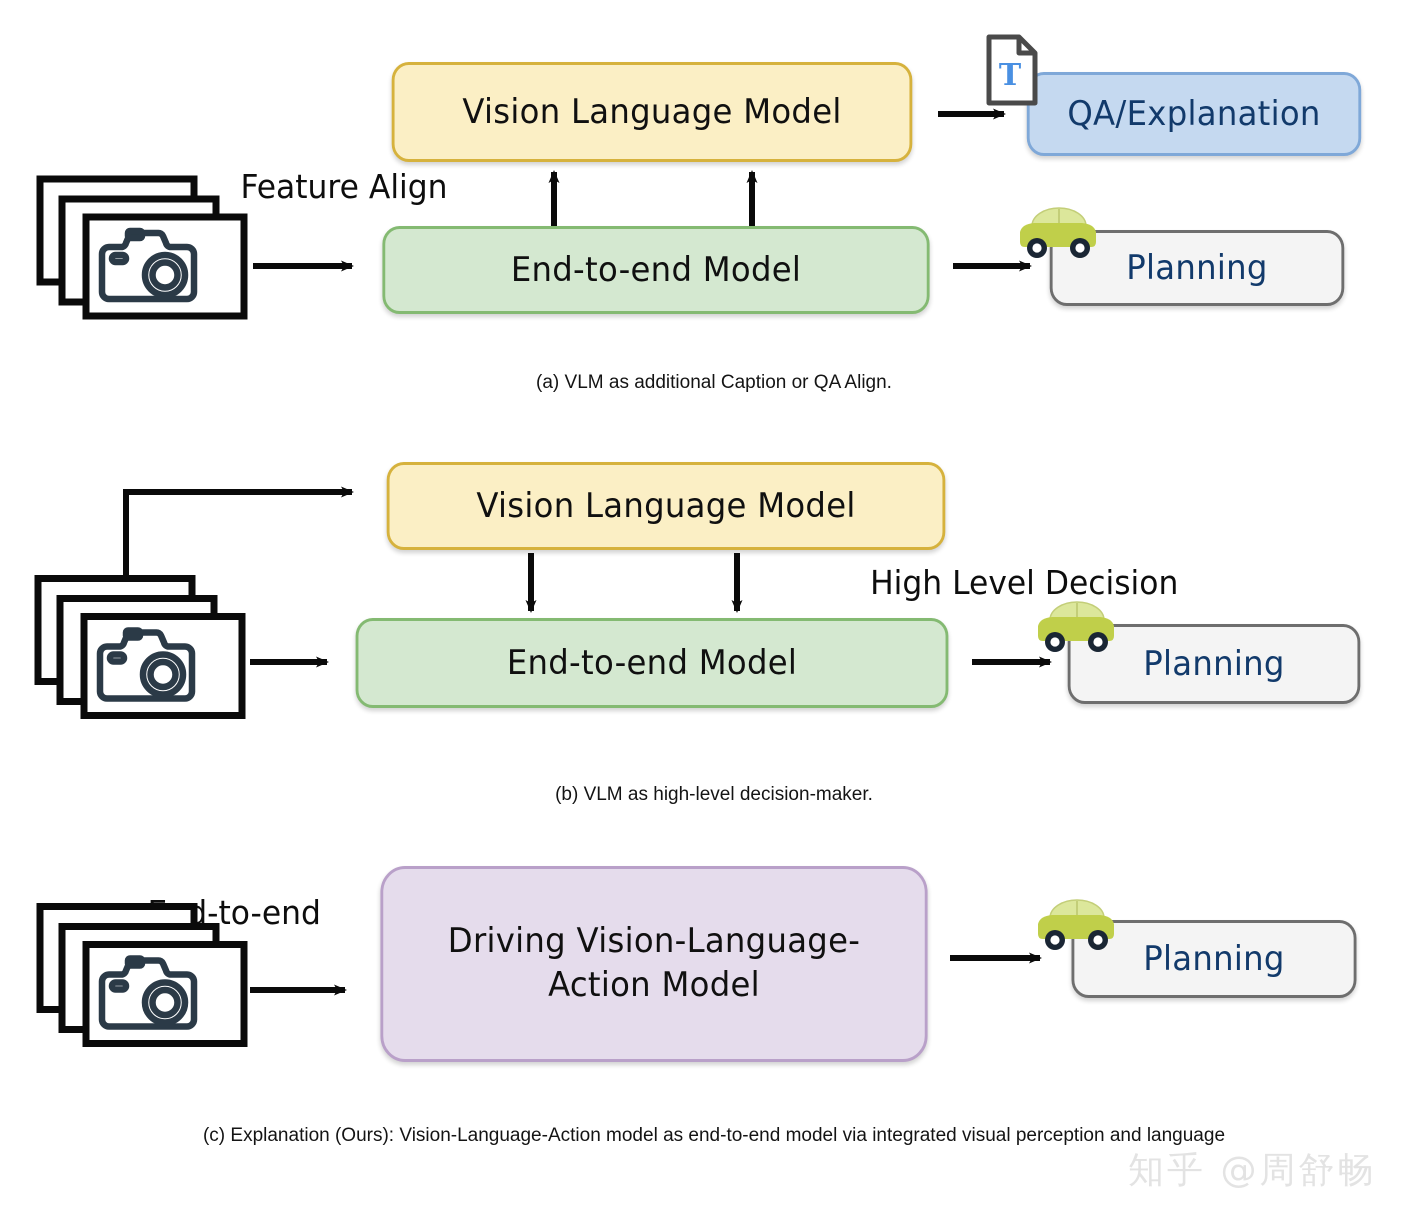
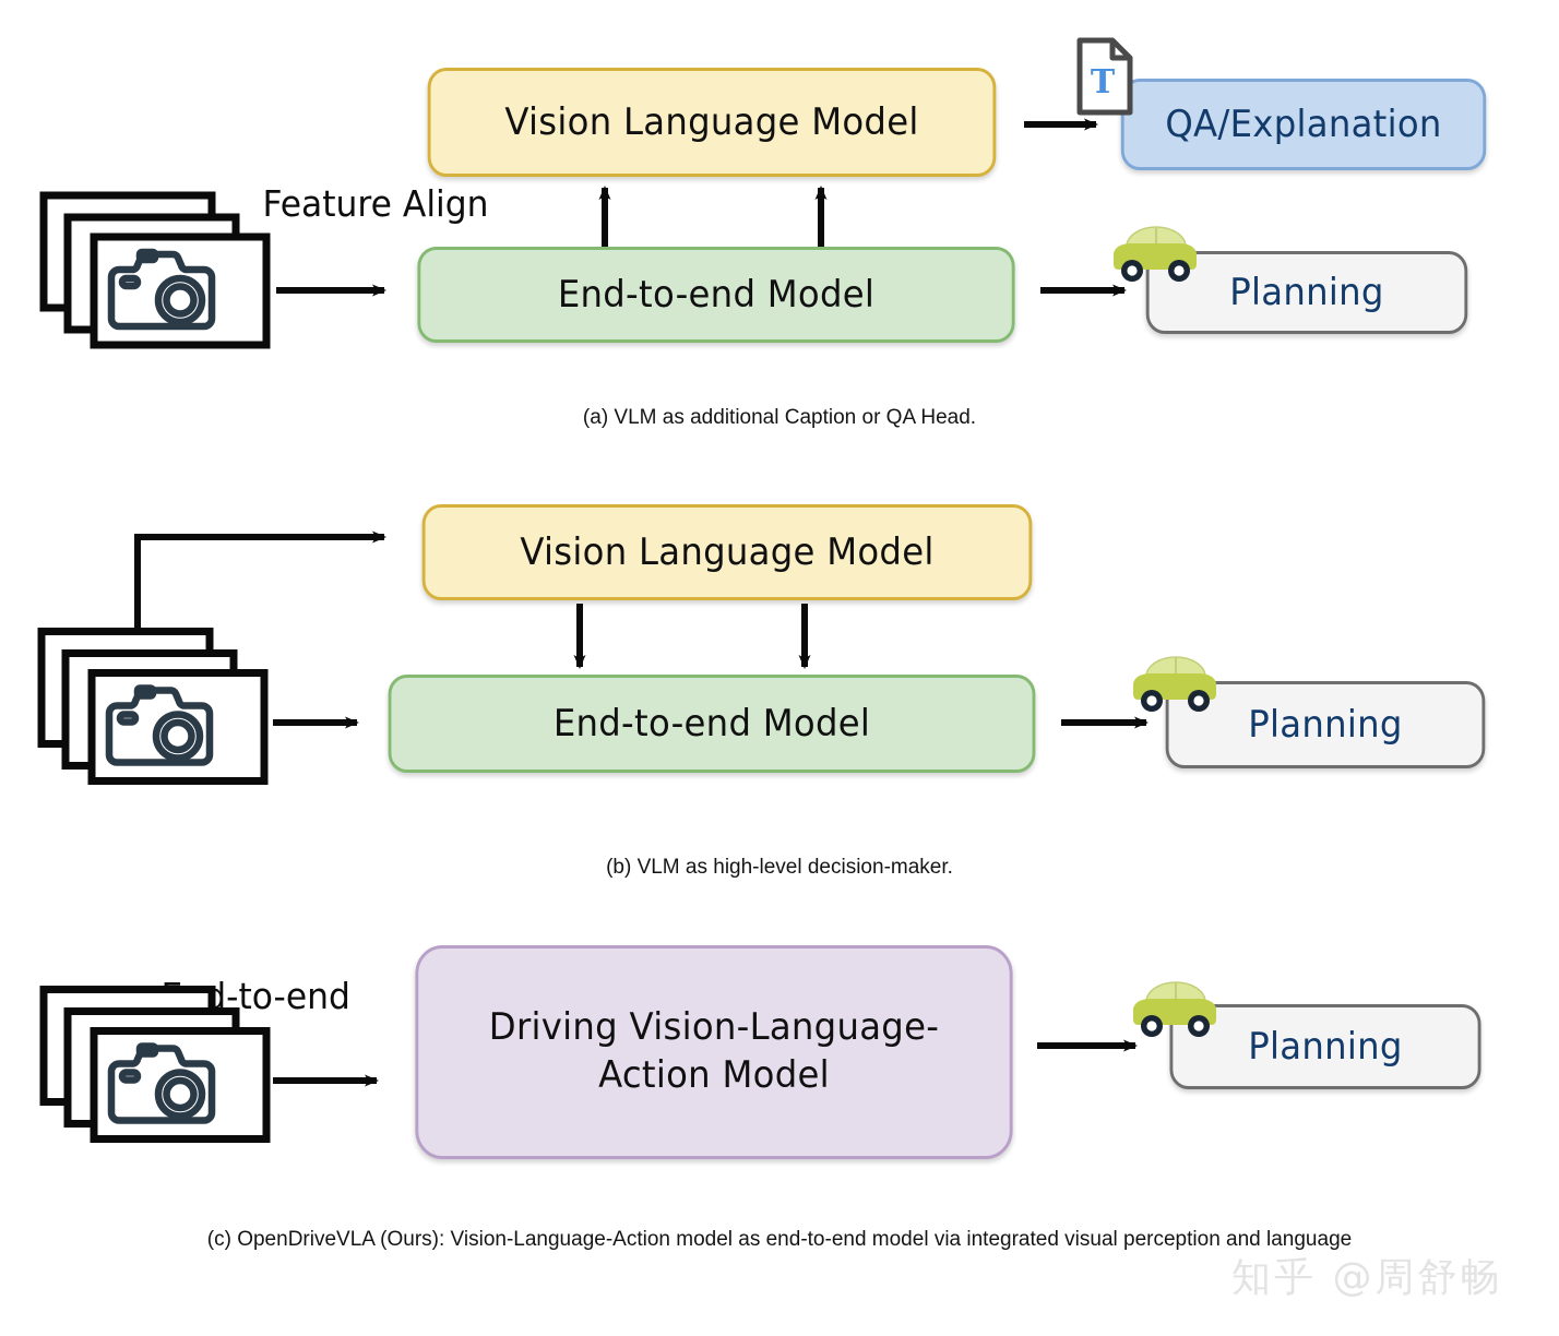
  Vision Language Model
  End-to-end Model
  QA/Explanation
  Planning
  Feature Align
  T
- (a) VLM as additional Caption or QA Align.
+ (a) VLM as additional Caption or QA Head.
  Vision Language Model
  End-to-end Model
  Planning
- High Level Decision
  (b) VLM as high-level decision-maker.
  Driving Vision-Language-
  Action Model
  Planning
  -to-end
- (c) Explanation (Ours): Vision-Language-Action model as end-to-end model via integrated visual perception and language
+ (c) OpenDriveVLA (Ours): Vision-Language-Action model as end-to-end model via integrated visual perception and language
  知乎 @周舒畅
